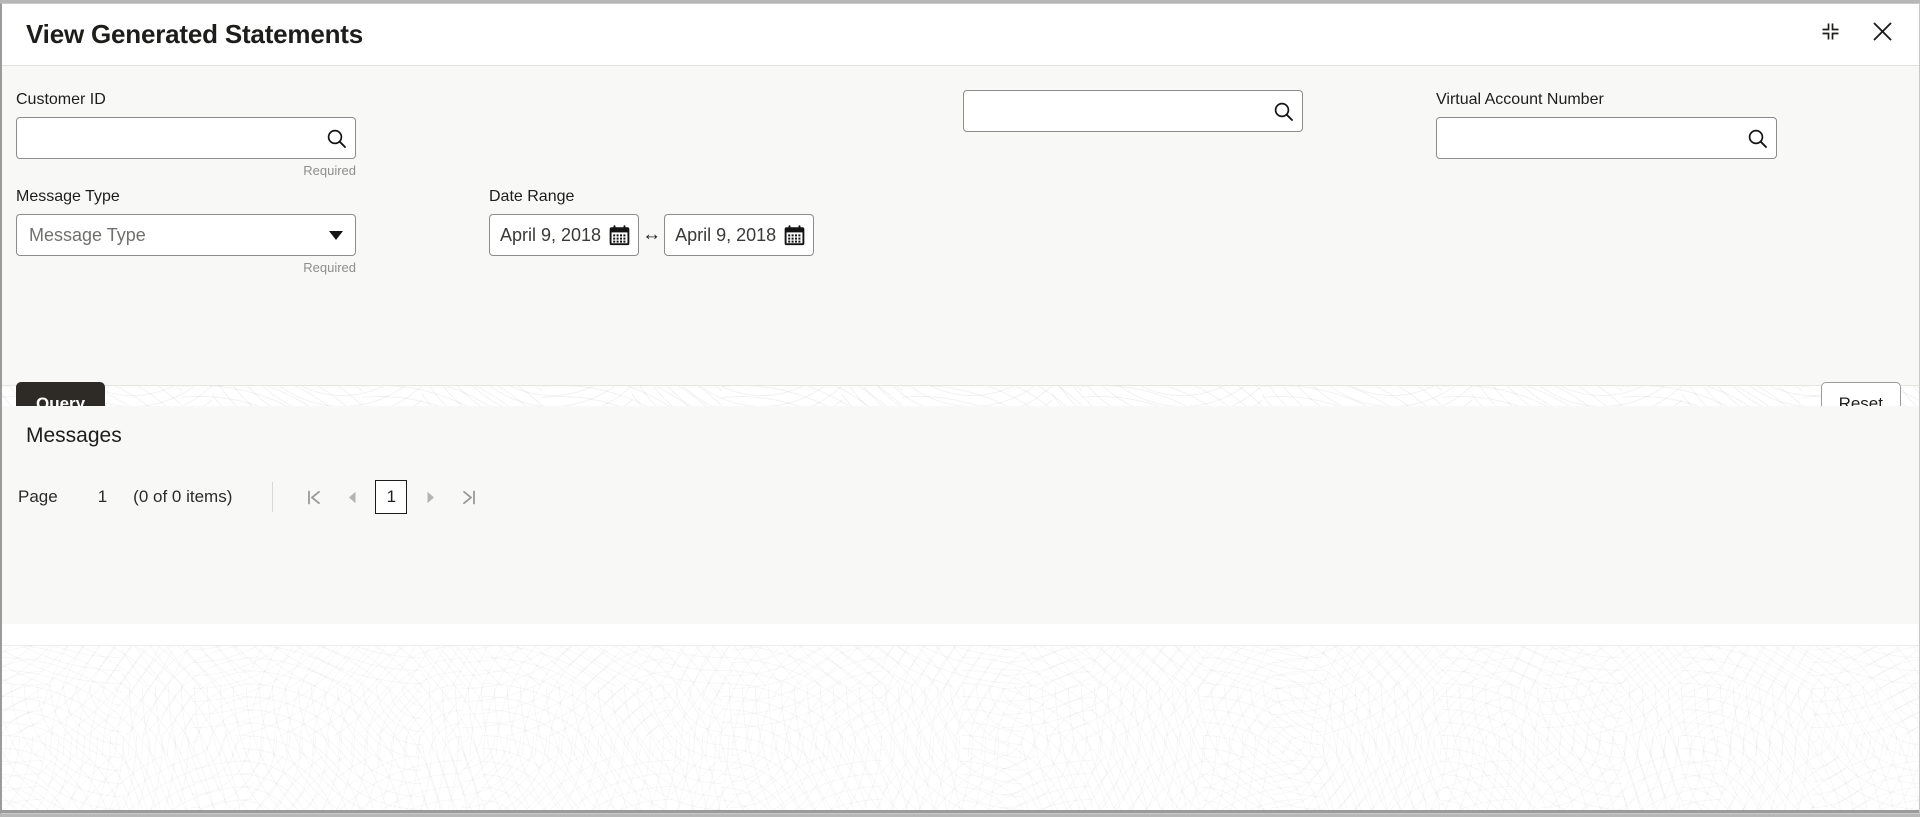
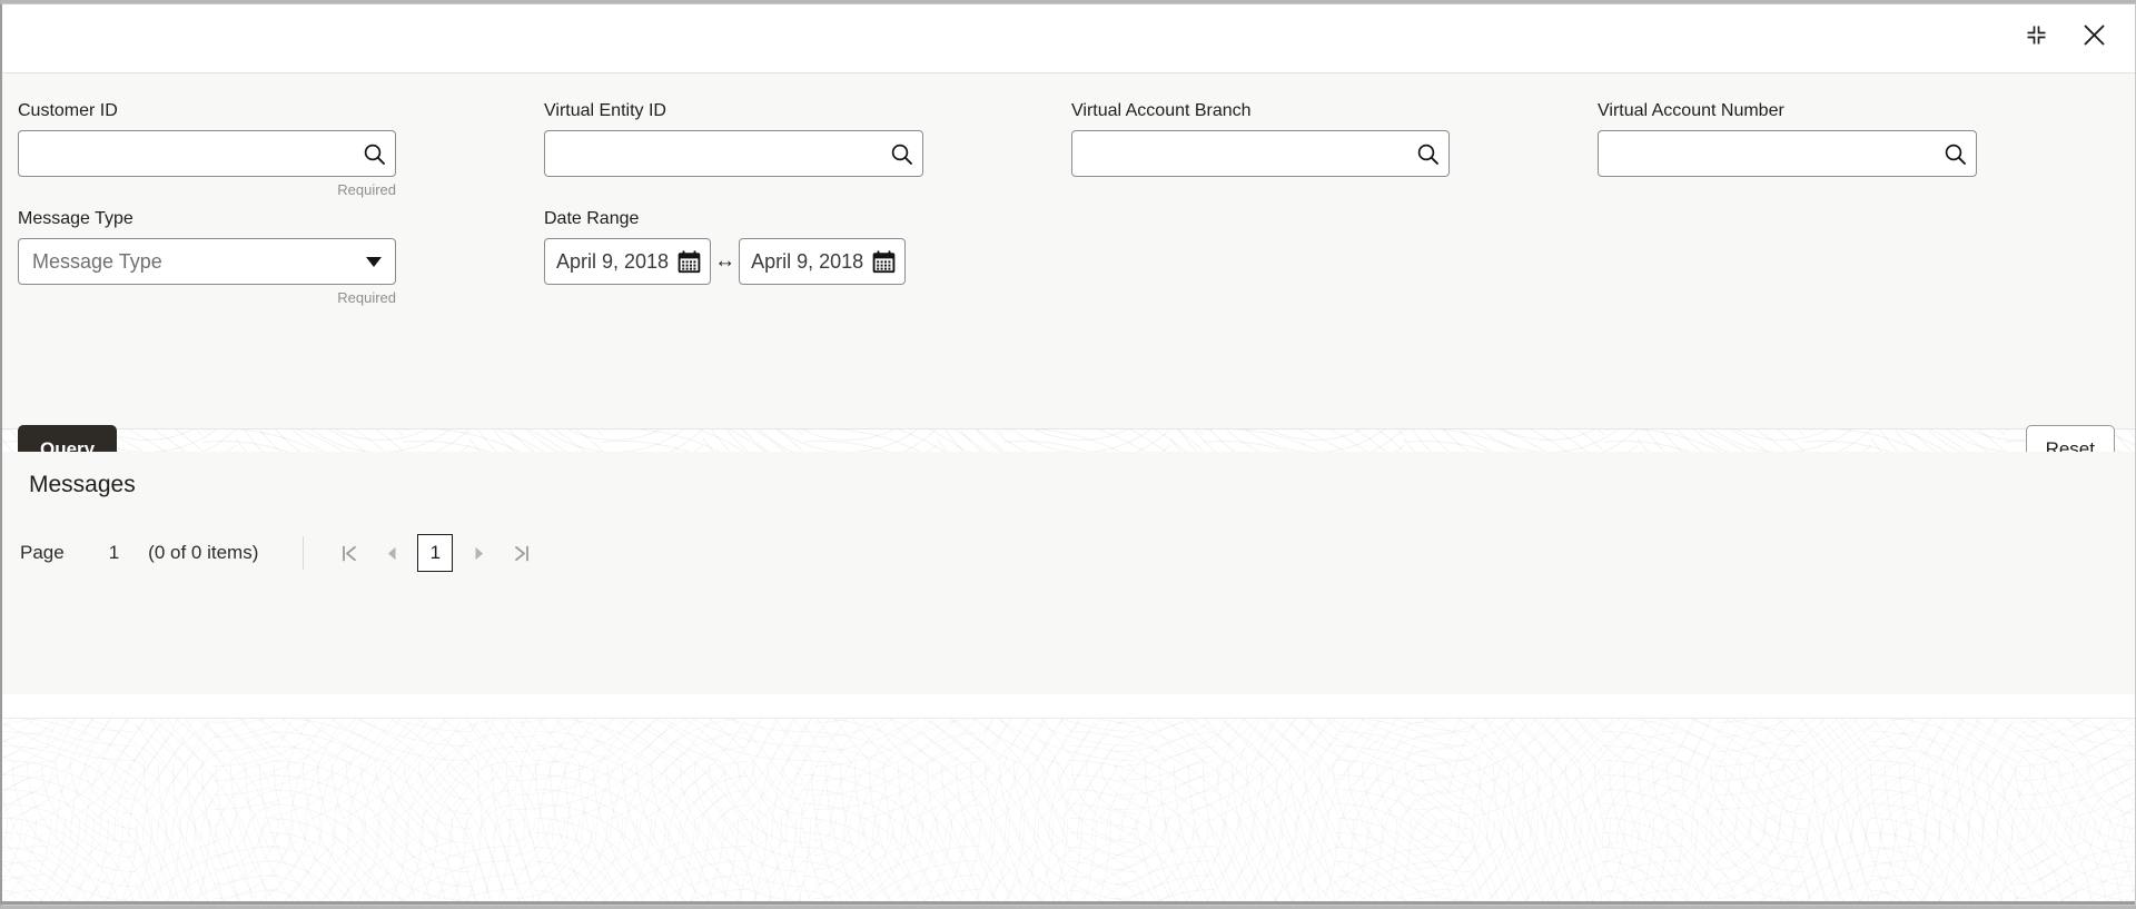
- View Generated Statements
  Customer ID
  Required
+ Virtual Entity ID
+ Virtual Account Branch
  Virtual Account Number
  Message Type
  Message Type
  Required
  Date Range
  April 9, 2018
  ↔
  April 9, 2018
  Query
  Reset
  Messages
  Page
  1
  (0 of 0 items)
  1
